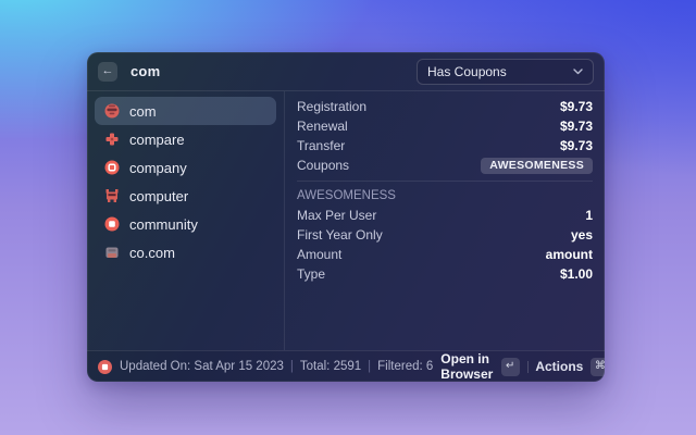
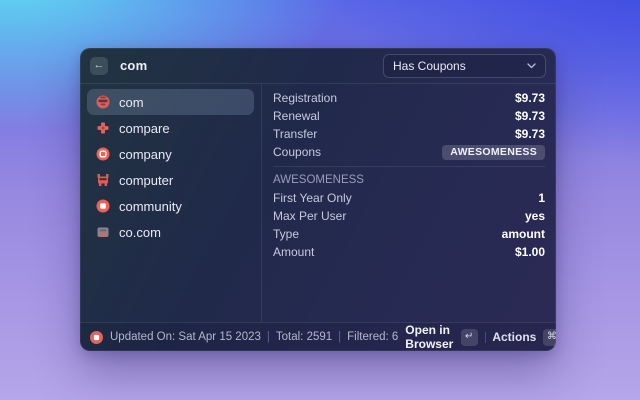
  ←
  com
  Has Coupons
  com
  compare
  company
  computer
  community
  co.com
  Registration
  $9.73
  Renewal
  $9.73
  Transfer
  $9.73
  Coupons
  AWESOMENESS
  AWESOMENESS
- Max Per User
+ First Year Only
  1
- First Year Only
+ Max Per User
  yes
- Amount
+ Type
  amount
- Type
+ Amount
  $1.00
  Updated On: Sat Apr 15 2023
  |
  Total: 2591
  |
  Filtered: 6
  Open in Browser
  ↵
  Actions
  ⌘
